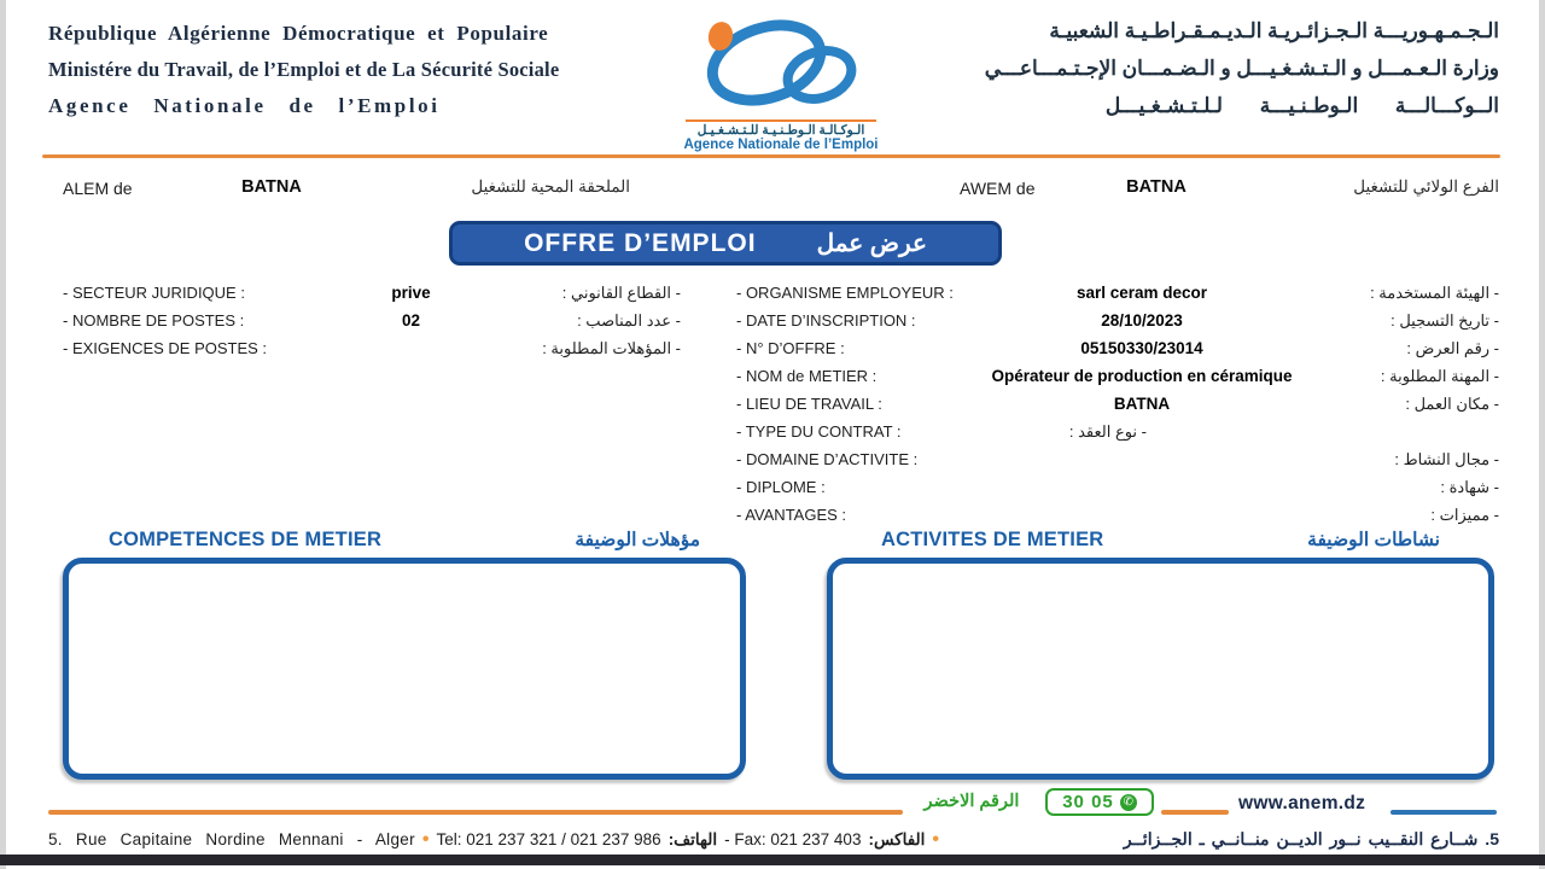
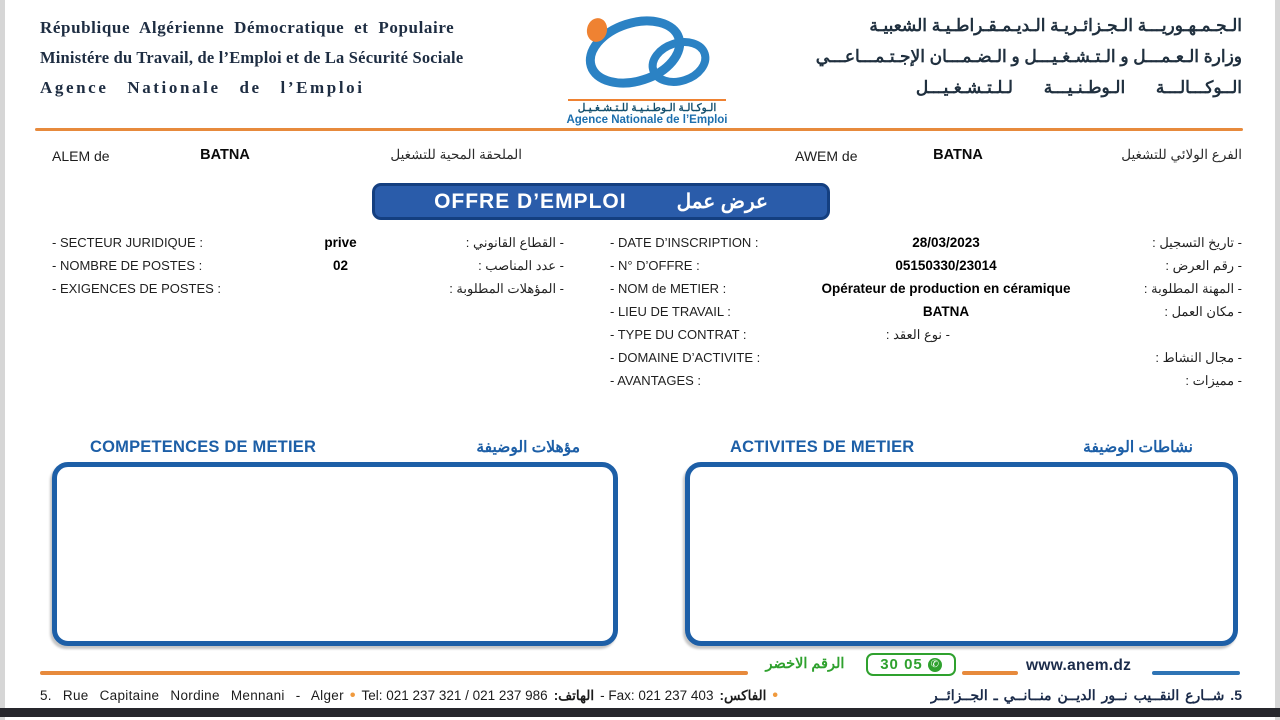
  République Algérienne Démocratique et Populaire
  Ministére du Travail, de l’Emploi et de La Sécurité Sociale
  Agence Nationale de l’Emploi
  الـوكـالـة الـوطـنـيـة للـتـشـغـيـل
  Agence Nationale de l’Emploi
  الـجـمـهـوريـــة الـجـزائـريـة الـديـمـقـراطـيـة الشعبيـة
  وزارة الـعـمـــل و الـتـشـغـيـــل و الـضـمـــان الإجـتـمـــاعـــي
  الــوكـــالـــة الـوطـنـيـــة لـلـتـشـغـيـــل
  ALEM de
  BATNA
  الملحقة المحية للتشغيل
  AWEM de
  BATNA
  الفرع الولائي للتشغيل
  OFFRE D’EMPLOI
  عرض عمل
  - SECTEUR JURIDIQUE :
  prive
  - القطاع القانوني :
  - NOMBRE DE POSTES :
  02
  - عدد المناصب :
  - EXIGENCES DE POSTES :
  - المؤهلات المطلوبة :
- - ORGANISME EMPLOYEUR :
- sarl ceram decor
- - الهيئة المستخدمة :
  - DATE D’INSCRIPTION :
- 28/10/2023
+ 28/03/2023
  - تاريخ التسجيل :
  - N° D’OFFRE :
  05150330/23014
  - رقم العرض :
  - NOM de METIER :
  Opérateur de production en céramique
  - المهنة المطلوبة :
  - LIEU DE TRAVAIL :
  BATNA
  - مكان العمل :
  - TYPE DU CONTRAT :
  - نوع العقد :
  - DOMAINE D’ACTIVITE :
  - مجال النشاط :
- - DIPLOME :
- - شهادة :
  - AVANTAGES :
  - مميزات :
  COMPETENCES DE METIER
  مؤهلات الوضيفة
  ACTIVITES DE METIER
  نشاطات الوضيفة
  الرقم الاخضر
  30 05
  ✆
  www.anem.dz
  5. Rue Capitaine Nordine Mennani - Alger
  •
  Tel: 021 237 321 / 021 237 986
  الهاتف:
  - Fax: 021 237 403
  الفاكس:
  •
  5. شــارع النقــيب نــور الديــن منــانــي ـ الجــزائــر
